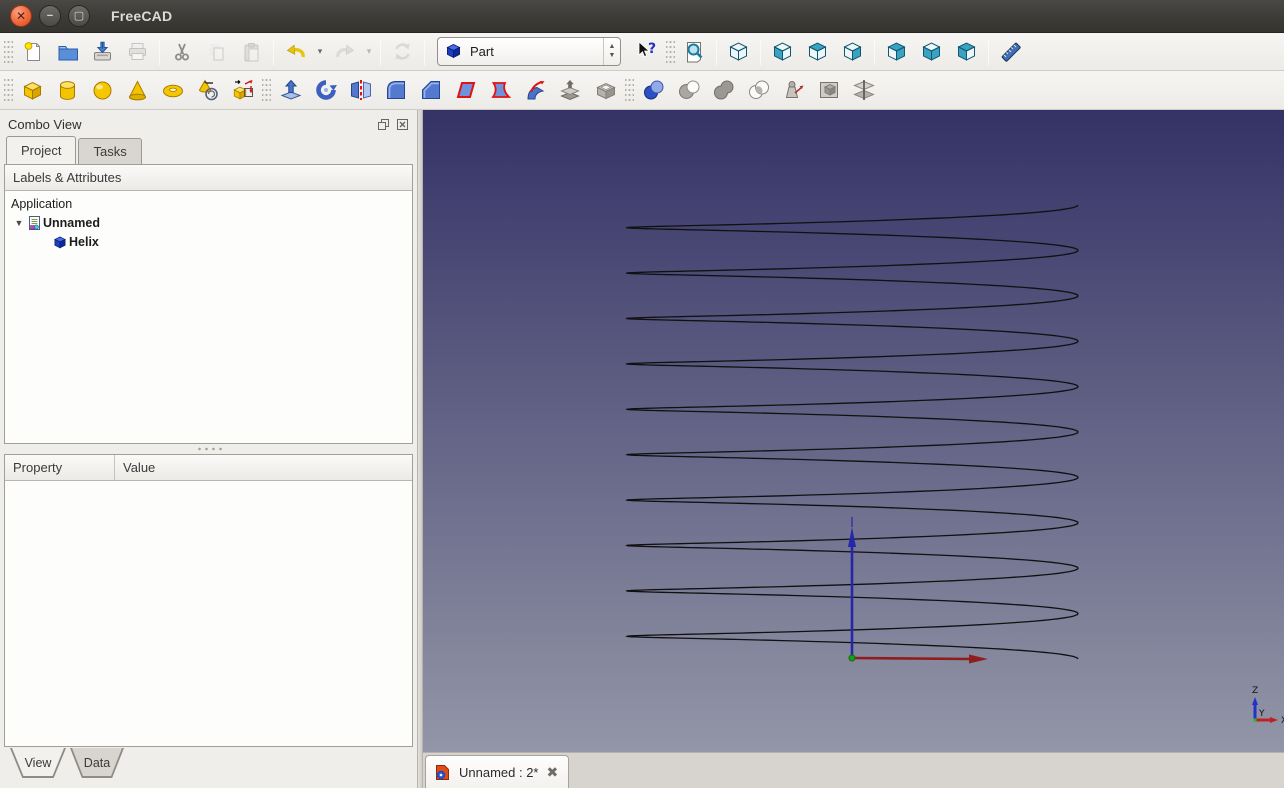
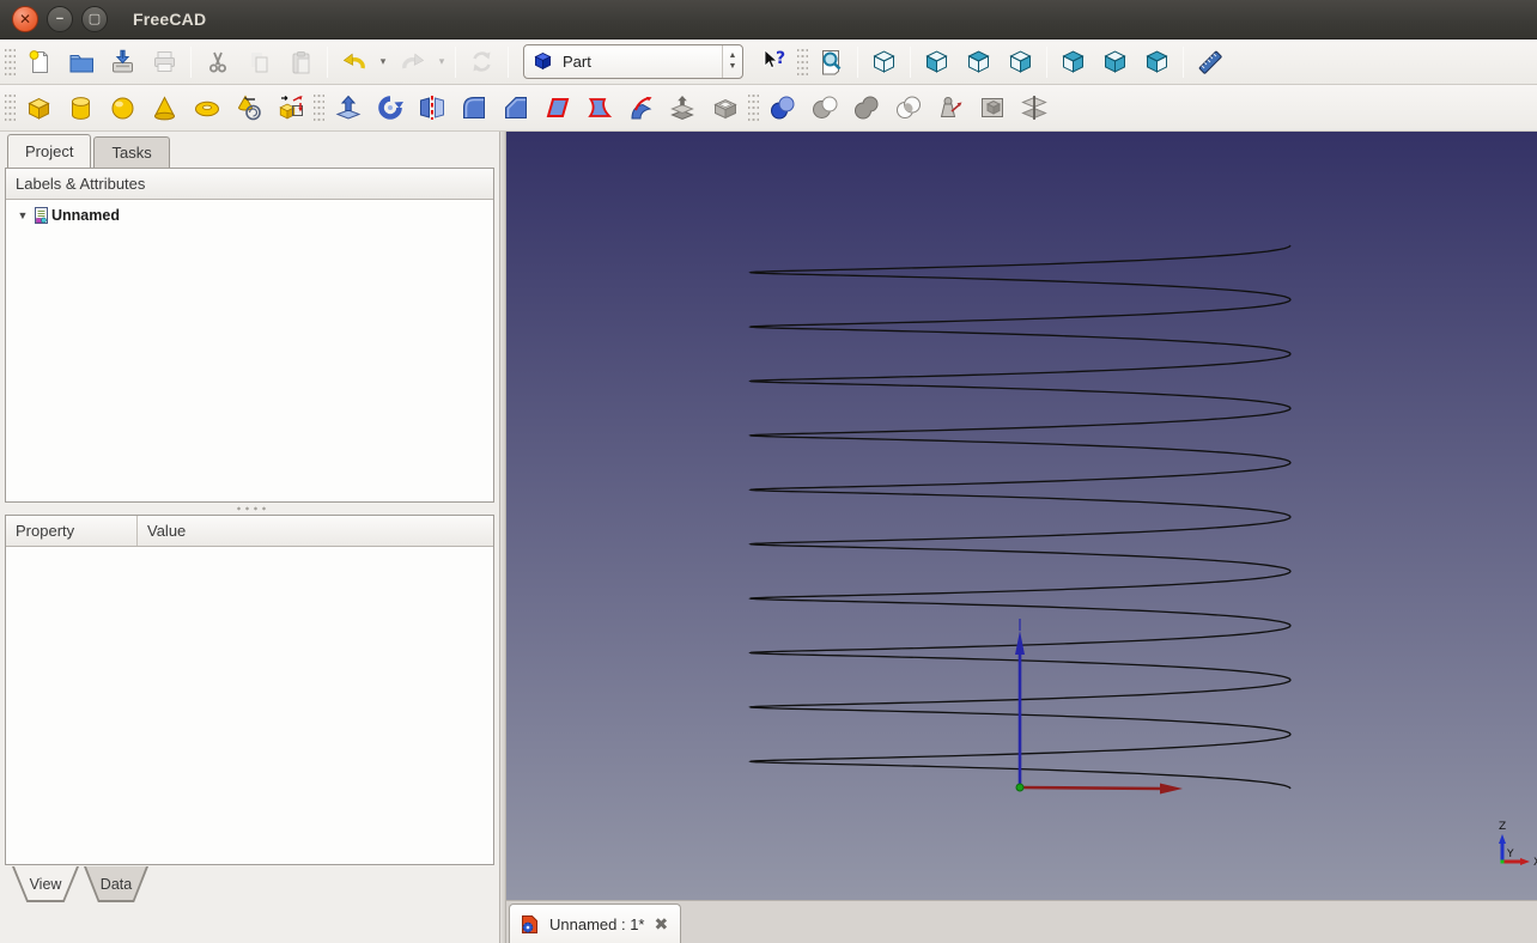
  ✕
  −
  ▢
  FreeCAD
  ▾
  ▾
  Part
  ?
- Combo View
  Project
  Tasks
  Labels & Attributes
- Application
  ▼
  Unnamed
- Helix
  Property
  Value
  View
  Data
  Z
  Y
- Unnamed : 2*
+ Unnamed : 1*
  ✖
